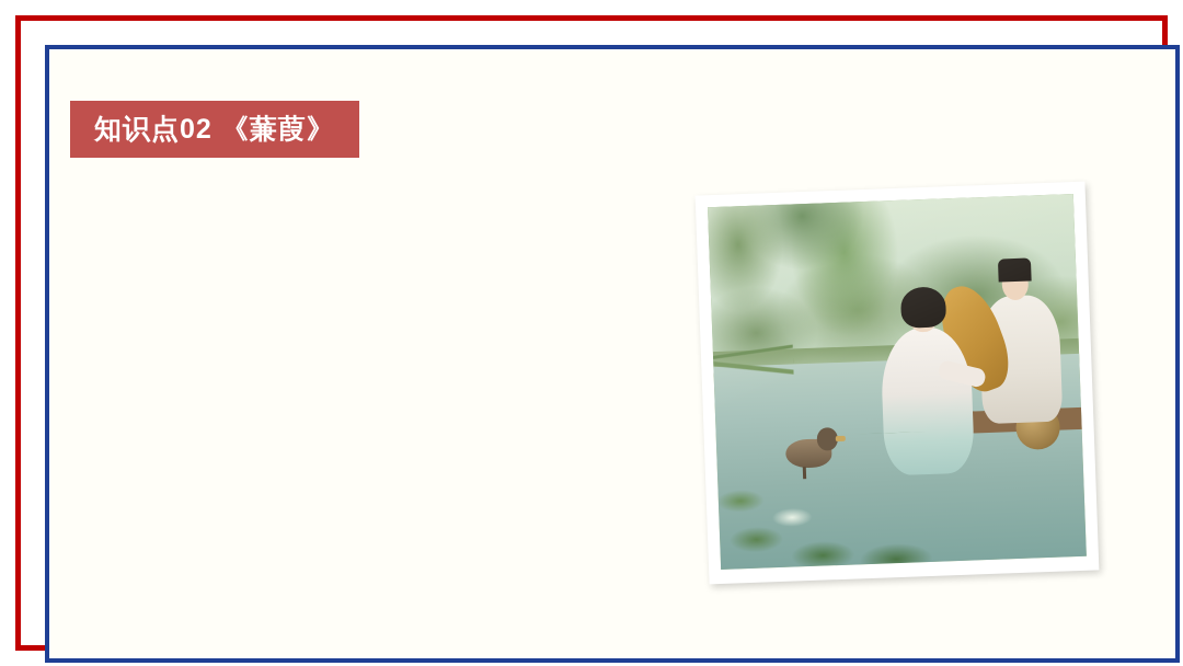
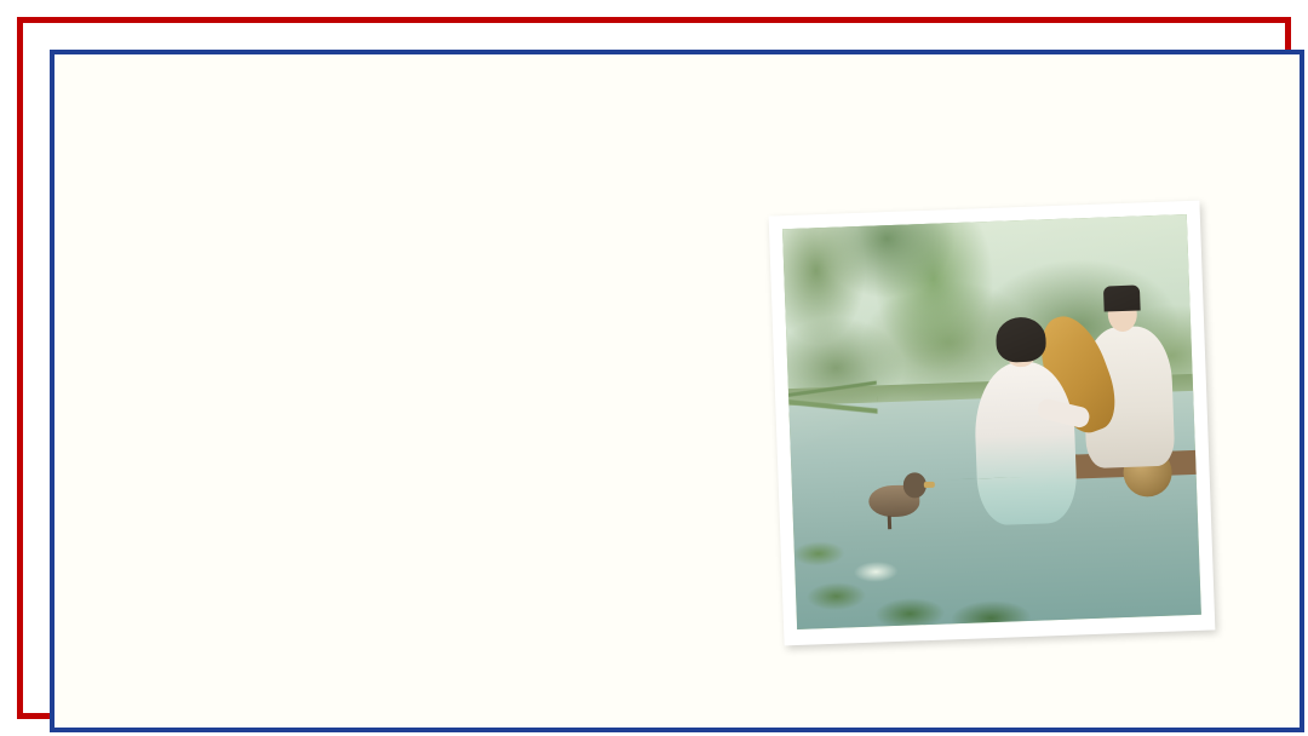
- 知识点02 《蒹葭》
